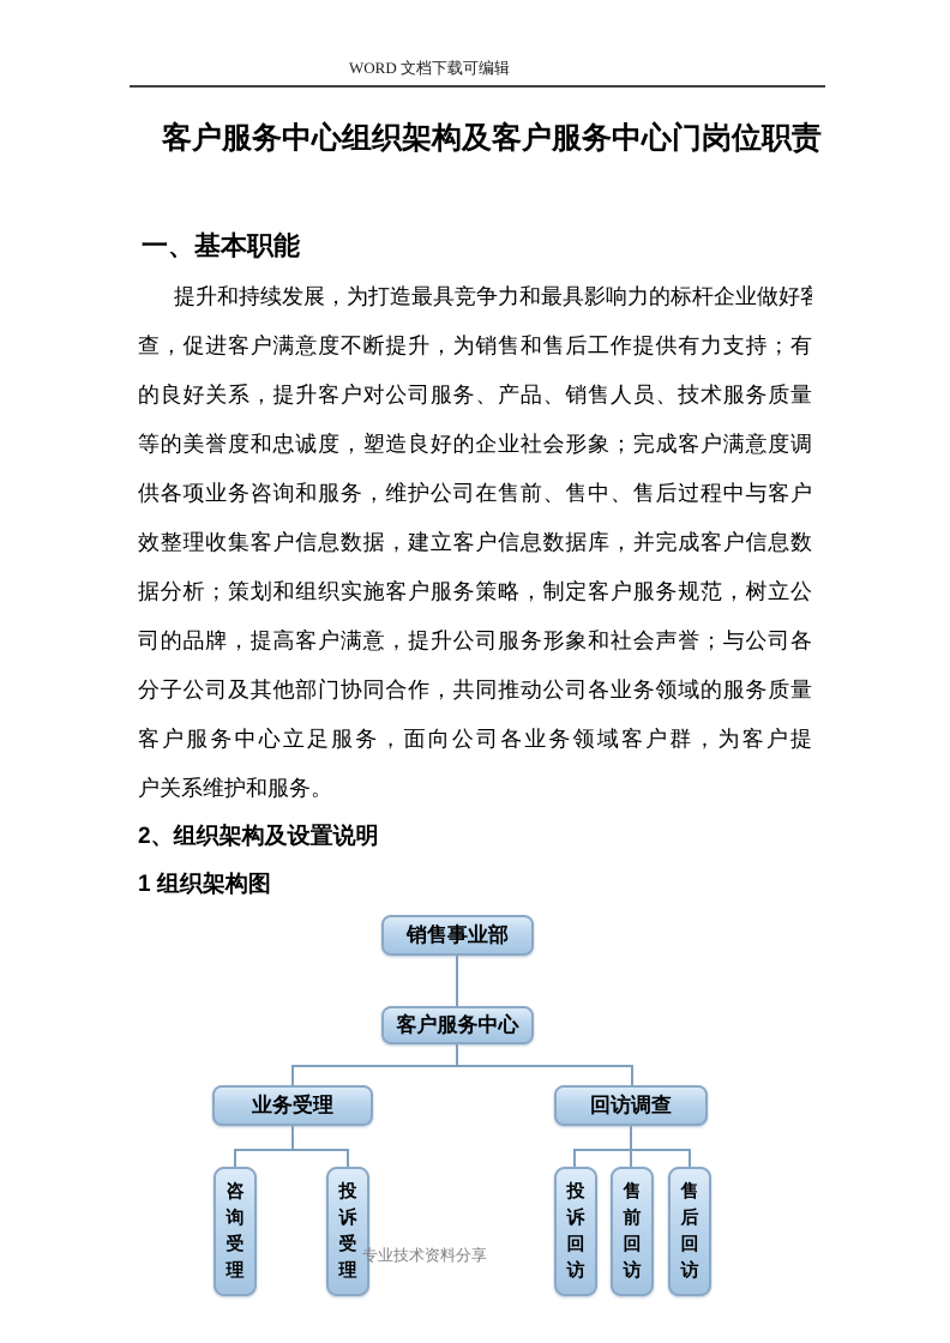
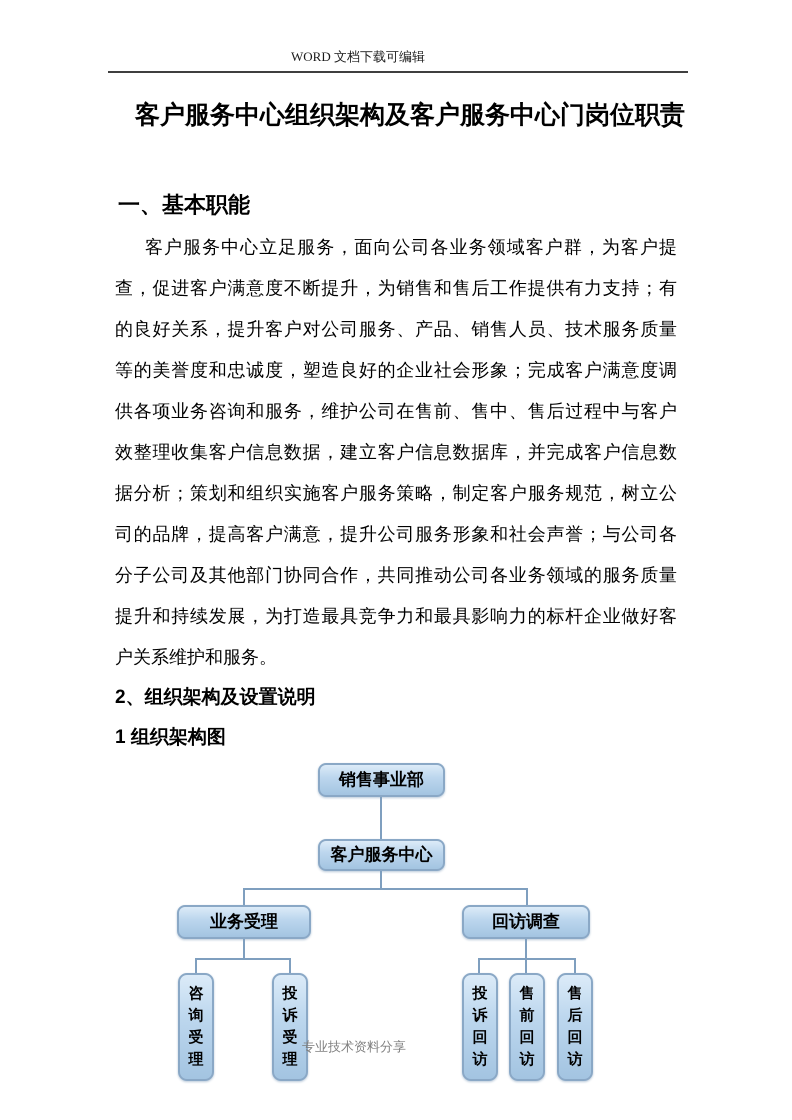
  WORD 文档下载可编辑
  客户服务中心组织架构及客户服务中心门岗位职责
  一、基本职能
- 提升和持续发展，为打造最具竞争力和最具影响力的标杆企业做好客
+ 客户服务中心立足服务，面向公司各业务领域客户群，为客户提
  查，促进客户满意度不断提升，为销售和售后工作提供有力支持；有
  的良好关系，提升客户对公司服务、产品、销售人员、技术服务质量
  等的美誉度和忠诚度，塑造良好的企业社会形象；完成客户满意度调
  供各项业务咨询和服务，维护公司在售前、售中、售后过程中与客户
  效整理收集客户信息数据，建立客户信息数据库，并完成客户信息数
  据分析；策划和组织实施客户服务策略，制定客户服务规范，树立公
  司的品牌，提高客户满意，提升公司服务形象和社会声誉；与公司各
  分子公司及其他部门协同合作，共同推动公司各业务领域的服务质量
- 客户服务中心立足服务，面向公司各业务领域客户群，为客户提
+ 提升和持续发展，为打造最具竞争力和最具影响力的标杆企业做好客
  户关系维护和服务。
  2、组织架构及设置说明
  1 组织架构图
  销售事业部
  客户服务中心
  业务受理
  回访调查
  咨询受理
  投诉受理
  投诉回访
  售前回访
  售后回访
  专业技术资料分享
